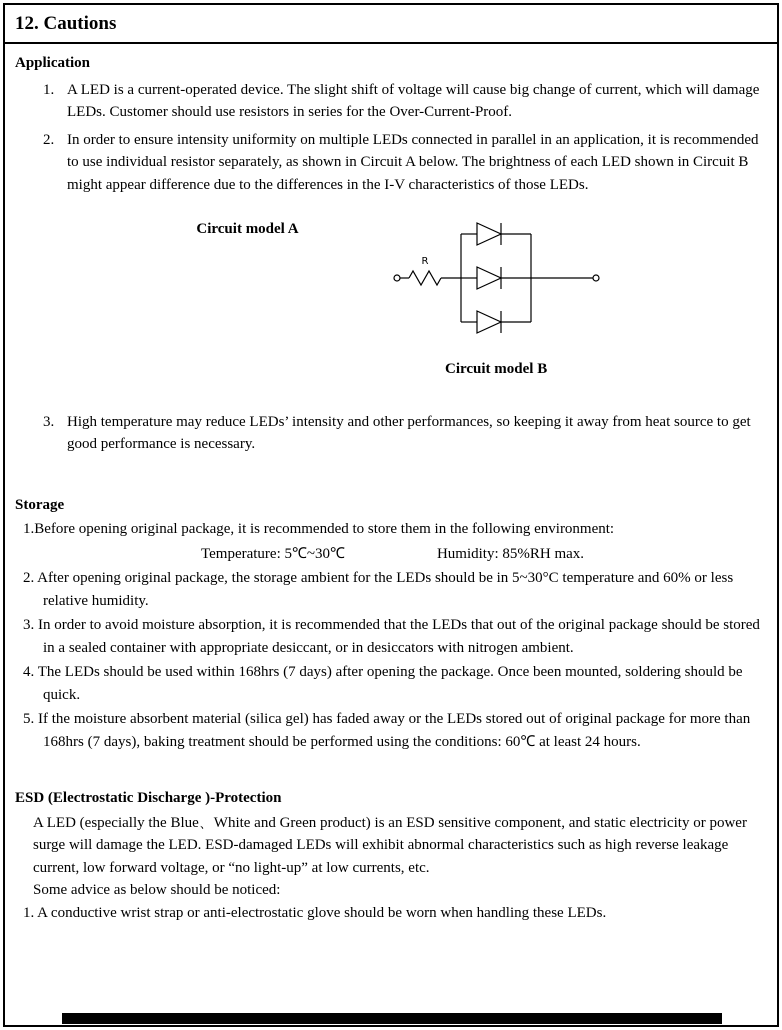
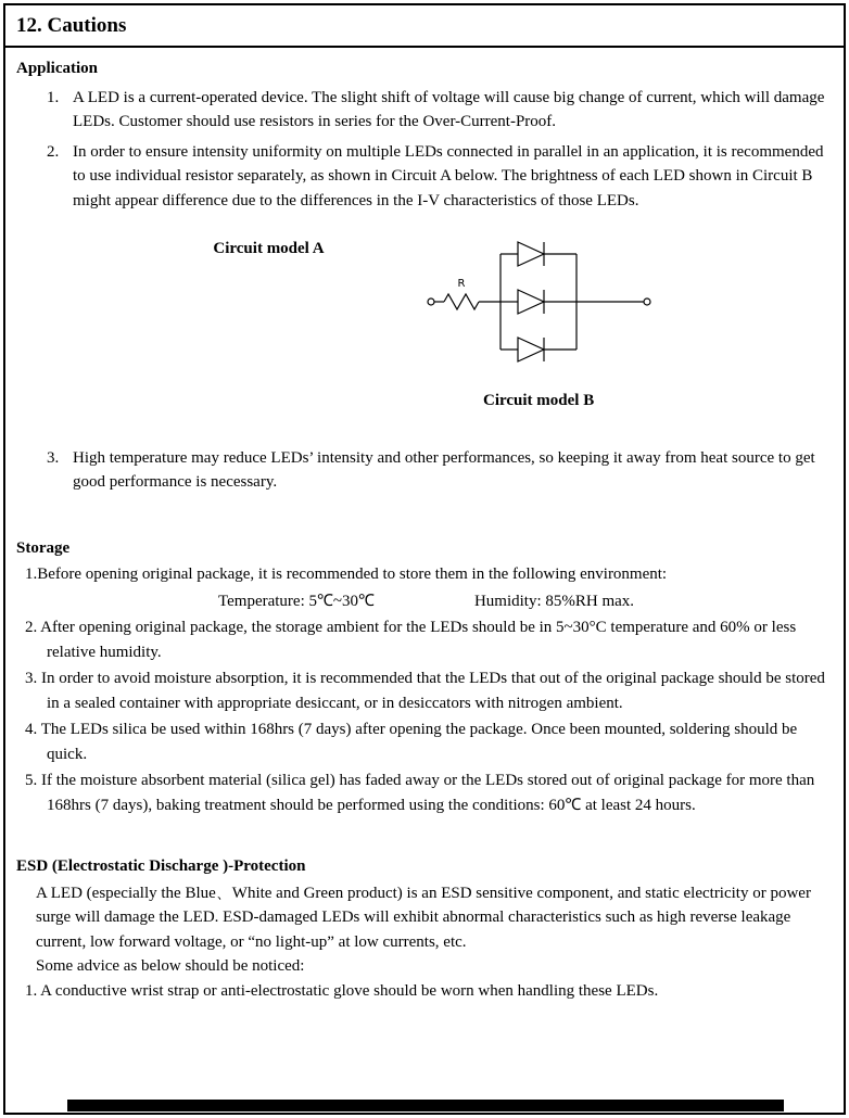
  12. Cautions
  Application
  1.
  A LED is a current-operated device. The slight shift of voltage will cause big change of current, which will damage LEDs. Customer should use resistors in series for the Over-Current-Proof.
  2.
  In order to ensure intensity uniformity on multiple LEDs connected in parallel in an application, it is recommended to use individual resistor separately, as shown in Circuit A below. The brightness of each LED shown in Circuit B might appear difference due to the differences in the I-V characteristics of those LEDs.
  Circuit model A
  R
  Circuit model B
  3.
  High temperature may reduce LEDs’ intensity and other performances, so keeping it away from heat source to get good performance is necessary.
  Storage
  1.Before opening original package, it is recommended to store them in the following environment:
  Temperature: 5℃~30℃
  Humidity: 85%RH max.
  2. After opening original package, the storage ambient for the LEDs should be in 5~30°C temperature and 60% or less relative humidity.
  3. In order to avoid moisture absorption, it is recommended that the LEDs that out of the original package should be stored in a sealed container with appropriate desiccant, or in desiccators with nitrogen ambient.
- 4. The LEDs should be used within 168hrs (7 days) after opening the package. Once been mounted, soldering should be quick.
+ 4. The LEDs silica be used within 168hrs (7 days) after opening the package. Once been mounted, soldering should be quick.
  5. If the moisture absorbent material (silica gel) has faded away or the LEDs stored out of original package for more than 168hrs (7 days), baking treatment should be performed using the conditions: 60℃ at least 24 hours.
  ESD (Electrostatic Discharge )-Protection
  A LED (especially the Blue、White and Green product) is an ESD sensitive component, and static electricity or power surge will damage the LED. ESD-damaged LEDs will exhibit abnormal characteristics such as high reverse leakage current, low forward voltage, or “no light-up” at low currents, etc.
  Some advice as below should be noticed:
  1. A conductive wrist strap or anti-electrostatic glove should be worn when handling these LEDs.
